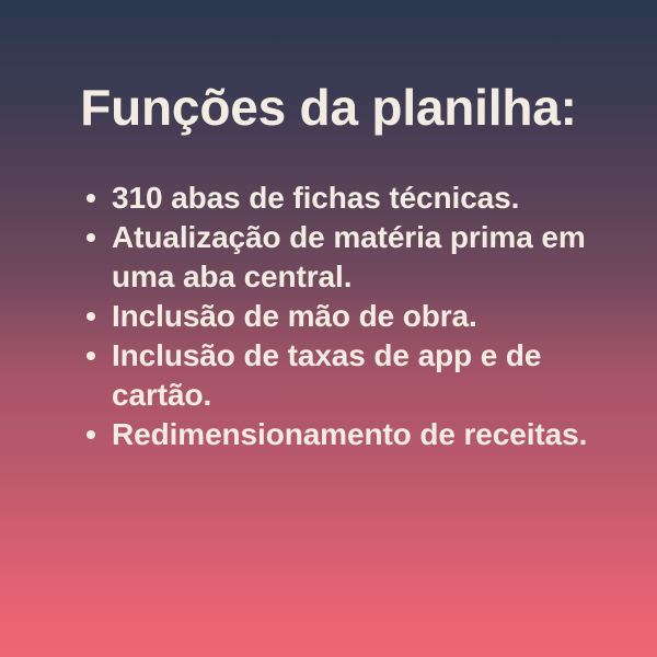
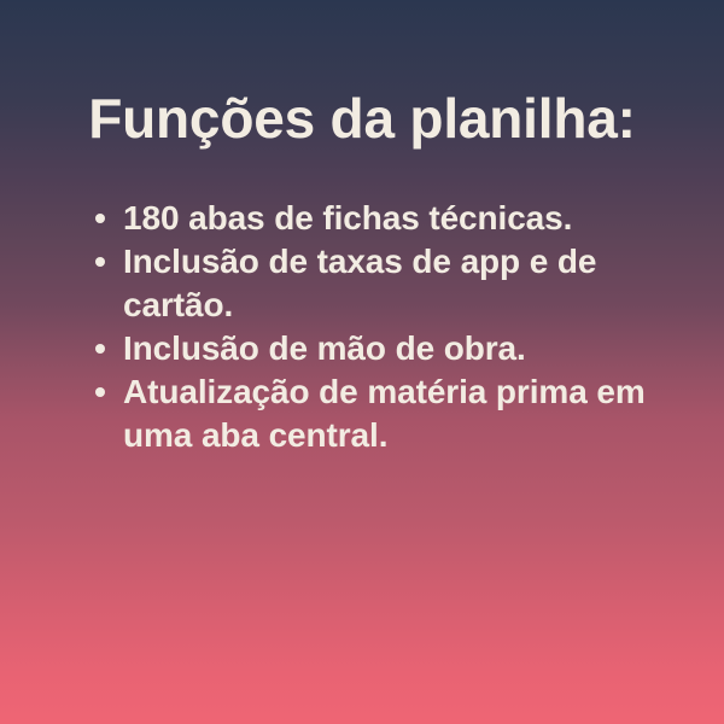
  Funções da planilha:
- 310 abas de fichas técnicas.
+ 180 abas de fichas técnicas.
- Atualização de matéria prima em uma aba central.
+ Inclusão de taxas de app e de cartão.
  Inclusão de mão de obra.
- Inclusão de taxas de app e de cartão.
+ Atualização de matéria prima em uma aba central.
- Redimensionamento de receitas.
